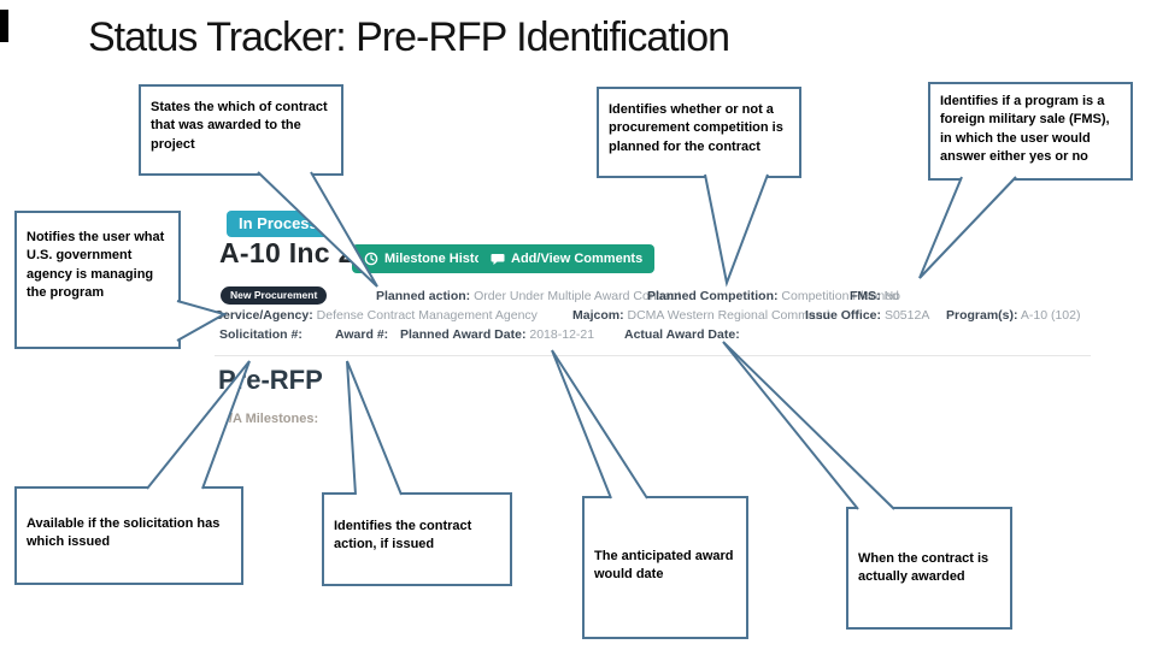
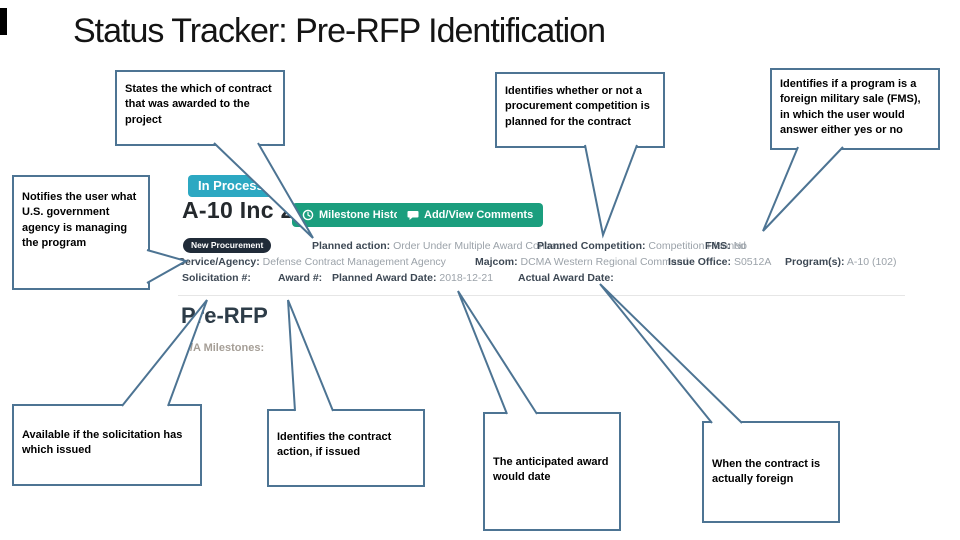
  Status Tracker: Pre-RFP Identification
  In Proces
  A-10 Inc
  Milestone Hist
  Add/View Comments
  New Procurement
  Planned action: Order Under Multiple Award Contract
  Planned Competition: Competition Planned
  FMS: No
  ervice/Agency: Defense Contract Management Agency
  Majcom: DCMA Western Regional Command
  Issue Office: S0512A
  Program(s): A-10 (102)
  Solicitation #:
  Award #:
  Planned Award Date: 2018-12-21
  Actual Award Date:
  Pe-RFP
  /A Milestones:
  States the which of contract that was awarded to the project
  Identifies whether or not a procurement competition is planned for the contract
  Identifies if a program is a foreign military sale (FMS), in which the user would answer either yes or no
  Notifies the user what U.S. government agency is managing the program
  Available if the solicitation has which issued
  Identifies the contract action, if issued
  The anticipated award would date
- When the contract is actually awarded
+ When the contract is actually foreign
